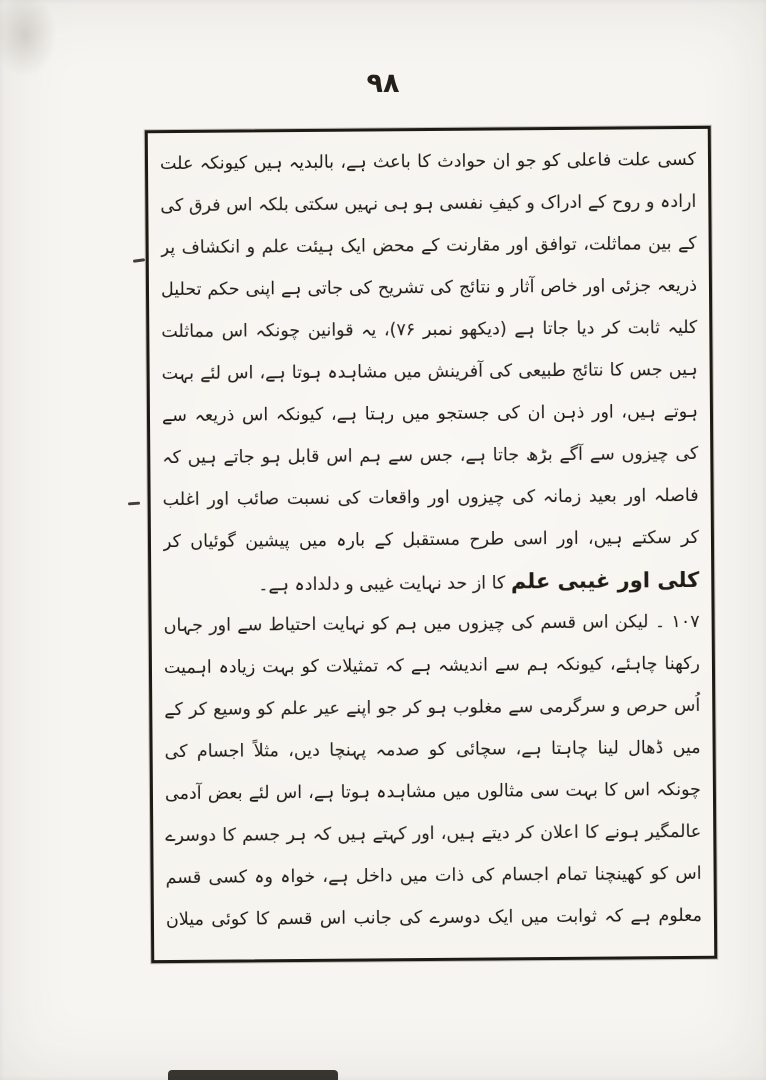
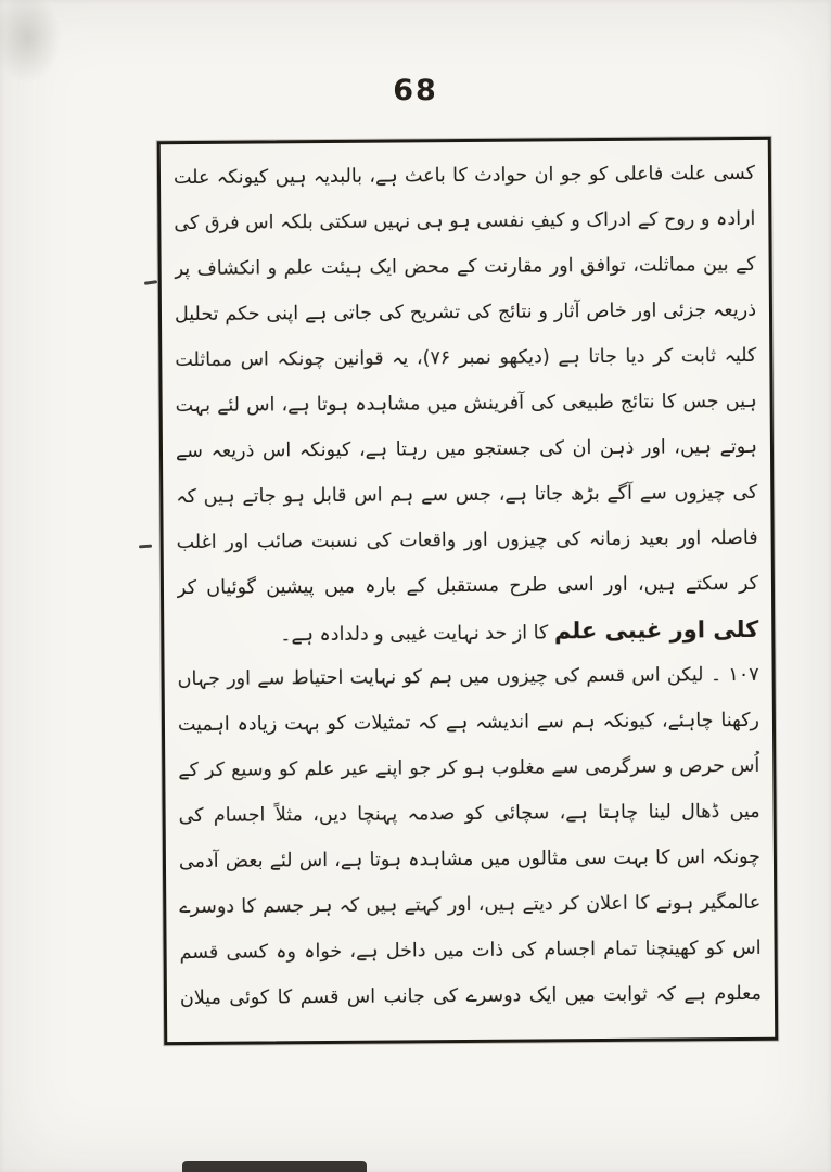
- ٩٨
+ 68
  کسی علت فاعلی کو جو ان حوادث کا باعث ہے، بالبدیہ ہیں کیونکہ علت
  کے بین مماثلت، توافق اور مقارنت کے محض ایک ہیئت علم و انکشاف پر
  ذریعہ جزئی اور خاص آثار و نتائج کی تشریح کی جاتی ہے اپنی حکم تحلیل
  کلیہ ثابت کر دیا جاتا ہے (دیکھو نمبر ۷۶)، یہ قوانین چونکہ اس مماثلت
  ہیں جس کا نتائج طبیعی کی آفرینش میں مشاہدہ ہوتا ہے، اس لئے بہت
  ہوتے ہیں، اور ذہن ان کی جستجو میں رہتا ہے، کیونکہ اس ذریعہ سے
  کی چیزوں سے آگے بڑھ جاتا ہے، جس سے ہم اس قابل ہو جاتے ہیں کہ
  فاصلہ اور بعید زمانہ کی چیزوں اور واقعات کی نسبت صائب اور اغلب
  کر سکتے ہیں، اور اسی طرح مستقبل کے بارہ میں پیشین گوئیاں کر
  کلی اور غیبی علم کا از حد نہایت غیبی و دلدادہ ہے۔
  ۱۰۷ ۔ لیکن اس قسم کی چیزوں میں ہم کو نہایت احتیاط سے اور جہاں
  رکھنا چاہئے، کیونکہ ہم سے اندیشہ ہے کہ تمثیلات کو بہت زیادہ اہمیت
  اُس حرص و سرگرمی سے مغلوب ہو کر جو اپنے عیر علم کو وسیع کر کے
  میں ڈھال لینا چاہتا ہے، سچائی کو صدمہ پہنچا دیں، مثلاً اجسام کی
  چونکہ اس کا بہت سی مثالوں میں مشاہدہ ہوتا ہے، اس لئے بعض آدمی
  عالمگیر ہونے کا اعلان کر دیتے ہیں، اور کہتے ہیں کہ ہر جسم کا دوسرے
  اس کو کھینچنا تمام اجسام کی ذات میں داخل ہے، خواہ وہ کسی قسم
  معلوم ہے کہ ثوابت میں ایک دوسرے کی جانب اس قسم کا کوئی میلان
